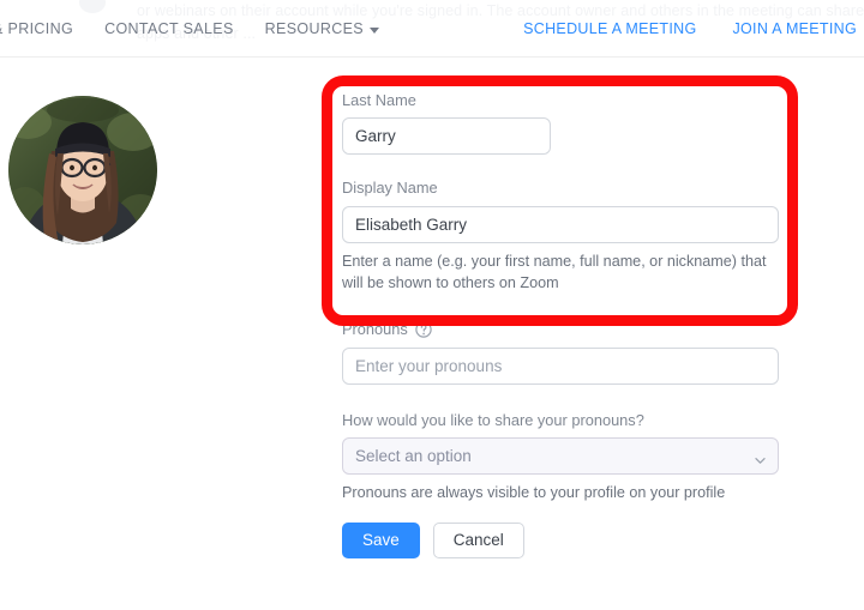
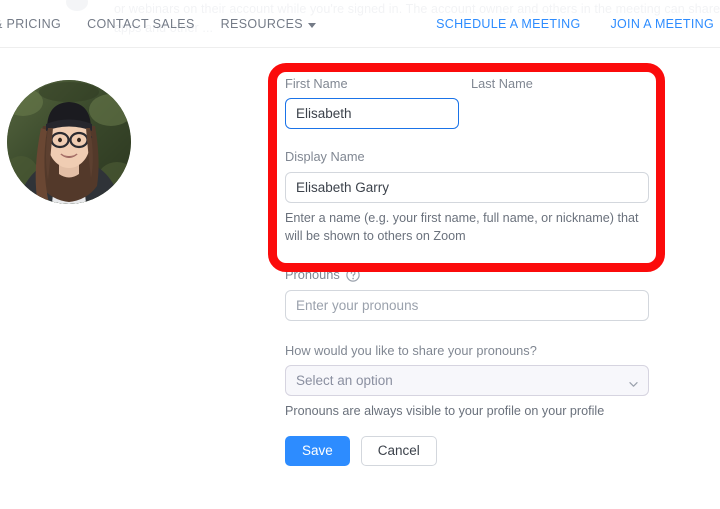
  apps and other ...
  PRICING
  CONTACT SALES
  RESOURCES
  SCHEDULE A MEETING
  JOIN A MEETING
+ First Name
+ Elisabeth
  Last Name
- Garry
  Display Name
  Elisabeth Garry
  Enter a name (e.g. your first name, full name, or nickname) that will be shown to others on Zoom
  Pronouns
  Enter your pronouns
  How would you like to share your pronouns?
  Select an option
  Pronouns are always visible to your profile on your profile
  Save
  Cancel
